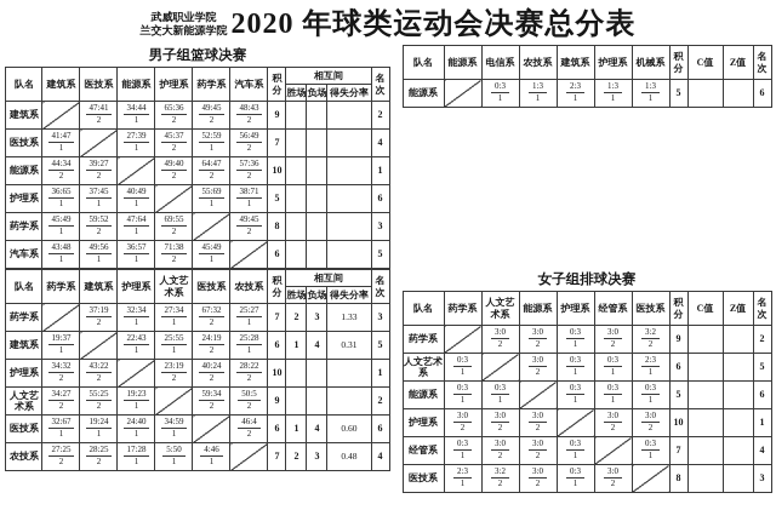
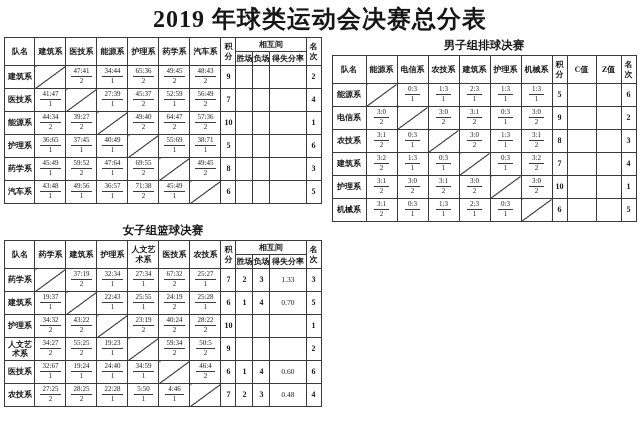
- 武威职业学院
- 兰交大新能源学院
- 2020 年球类运动会决赛总分表
+ 2019 年球类运动会决赛总分表
- 男子组篮球决赛
  队名	建筑系	医技系	能源系	护理系	药学系	汽车系	积分	相互间	名次
  胜场	负场	得失分率
  建筑系		47:412	34:441	65:362	49:452	48:432	9				2
  医技系	41:471		27:391	45:372	52:591	56:492	7				4
  能源系	44:342	39:272		49:402	64:472	57:362	10				1
  护理系	36:651	37:451	40:491		55:691	38:711	5				6
  药学系	45:491	59:522	47:641	69:552		49:452	8				3
  汽车系	43:481	49:561	36:571	71:382	45:491		6				5
+ 男子组排球决赛
  队名	能源系	电信系	农技系	建筑系	护理系	机械系	积分	C值	Z值	名次
  能源系		0:31	1:31	2:31	1:31	1:31	5			6
+ 电信系	3:02		3:02	3:12	0:31	3:02	9			2
+ 农技系	3:12	0:31		3:02	1:31	3:12	8			3
+ 建筑系	3:22	1:31	0:31		0:31	3:22	7			4
+ 护理系	3:12	3:02	3:12	3:02		3:02	10			1
+ 机械系	3:12	0:31	1:31	2:31	0:31		6			5
+ 女子组篮球决赛
  队名	药学系	建筑系	护理系	人文艺术系	医技系	农技系	积分	相互间	名次
  胜场	负场	得失分率
  药学系		37:192	32:341	27:341	67:322	25:271	7	2	3	1.33	3
- 建筑系	19:371		22:431	25:551	24:192	25:281	6	1	4	0.31	5
+ 建筑系	19:371		22:431	25:551	24:192	25:281	6	1	4	0.70	5
  护理系	34:322	43:222		23:192	40:242	28:222	10				1
  人文艺术系	34:272	55:252	19:231		59:342	50:52	9				2
  医技系	32:671	19:241	24:401	34:591		46:42	6	1	4	0.60	6
- 农技系	27:252	28:252	17:281	5:501	4:461		7	2	3	0.48	4
+ 农技系	27:252	28:252	22:281	5:501	4:461		7	2	3	0.48	4
- 女子组排球决赛
- 队名	药学系	人文艺术系	能源系	护理系	经管系	医技系	积分	C值	Z值	名次
- 药学系		3:02	3:02	0:31	3:02	3:22	9			2
- 人文艺术系	0:31		3:02	0:31	0:31	2:31	6			5
- 能源系	0:31	0:31		0:31	0:31	0:31	5			6
- 护理系	3:02	3:02	3:02		3:02	3:02	10			1
- 经管系	0:31	3:02	3:02	0:31		0:31	7			4
- 医技系	2:31	3:22	3:02	0:31	3:02		8			3
